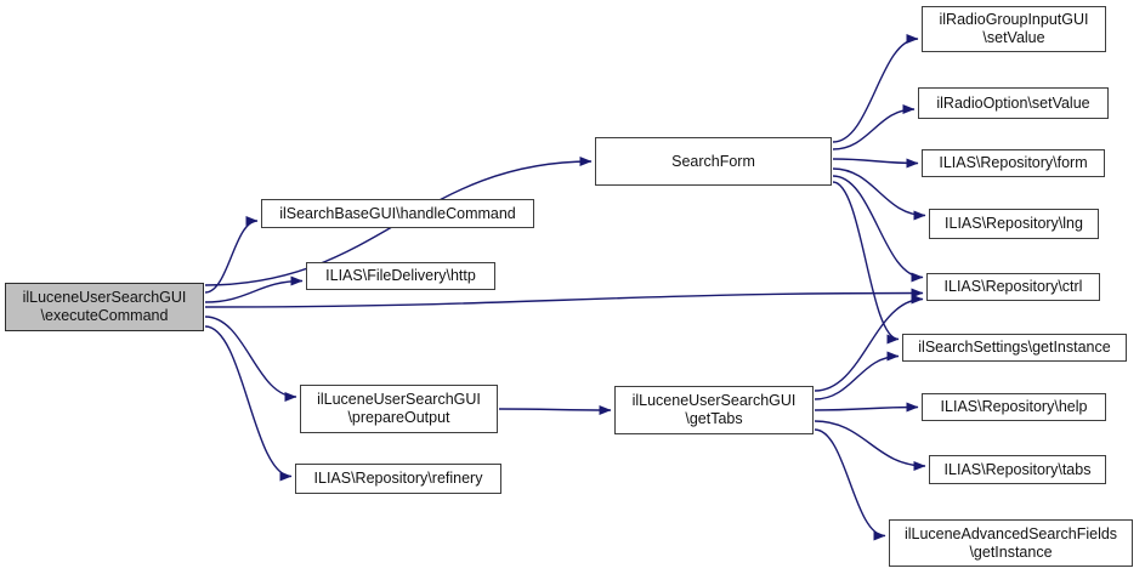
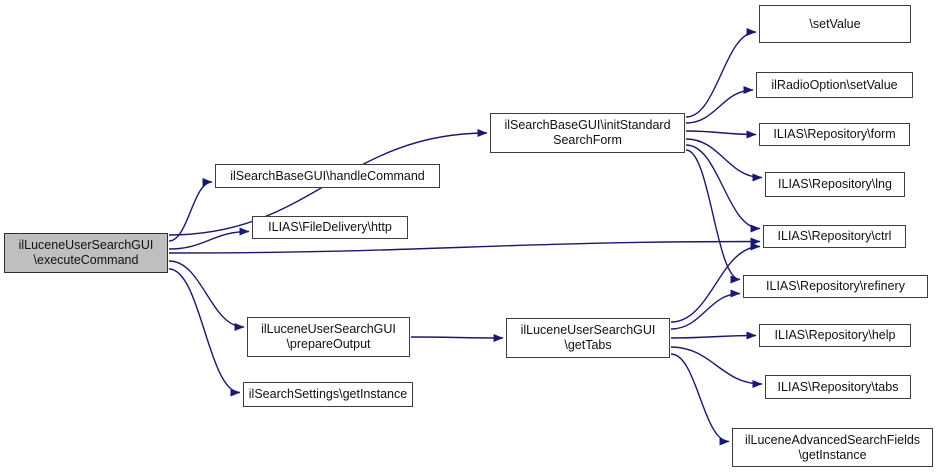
  ilLuceneUserSearchGUI
  \executeCommand
+ ilSearchBaseGUI\initStandard
  SearchForm
  ilSearchBaseGUI\handleCommand
  ILIAS\FileDelivery\http
  ilLuceneUserSearchGUI
  \prepareOutput
- ILIAS\Repository\refinery
+ ilSearchSettings\getInstance
  ilLuceneUserSearchGUI
  \getTabs
- ilRadioGroupInputGUI
  \setValue
  ilRadioOption\setValue
  ILIAS\Repository\form
  ILIAS\Repository\lng
  ILIAS\Repository\ctrl
- ilSearchSettings\getInstance
+ ILIAS\Repository\refinery
  ILIAS\Repository\help
  ILIAS\Repository\tabs
  ilLuceneAdvancedSearchFields
  \getInstance
